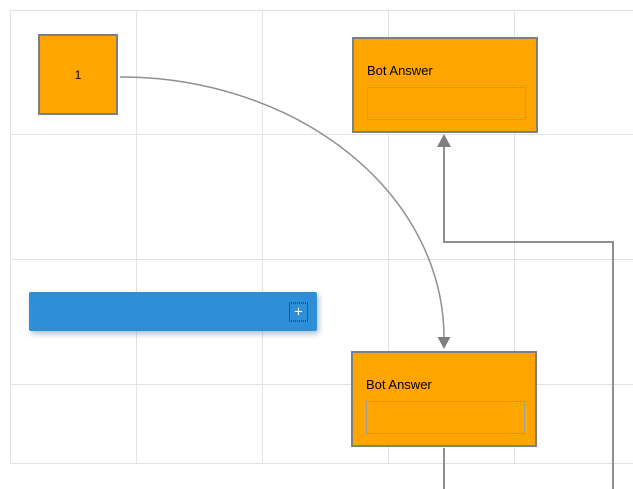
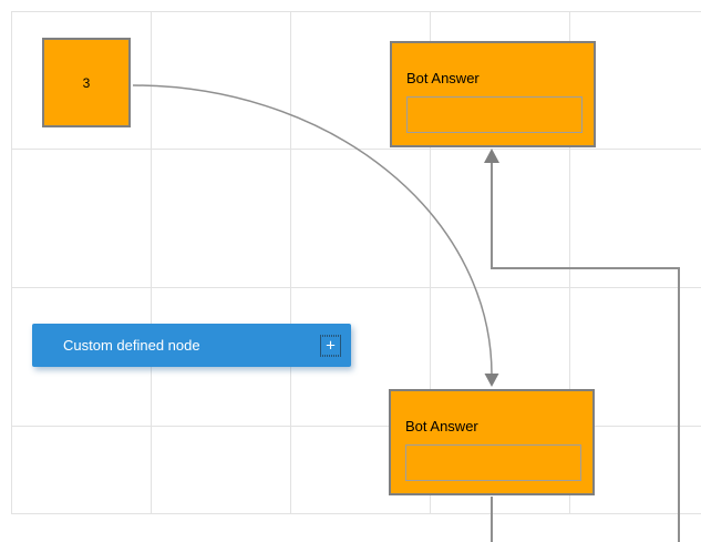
- 1
+ 3
  Bot Answer
  Bot Answer
+ Custom defined node
  +
